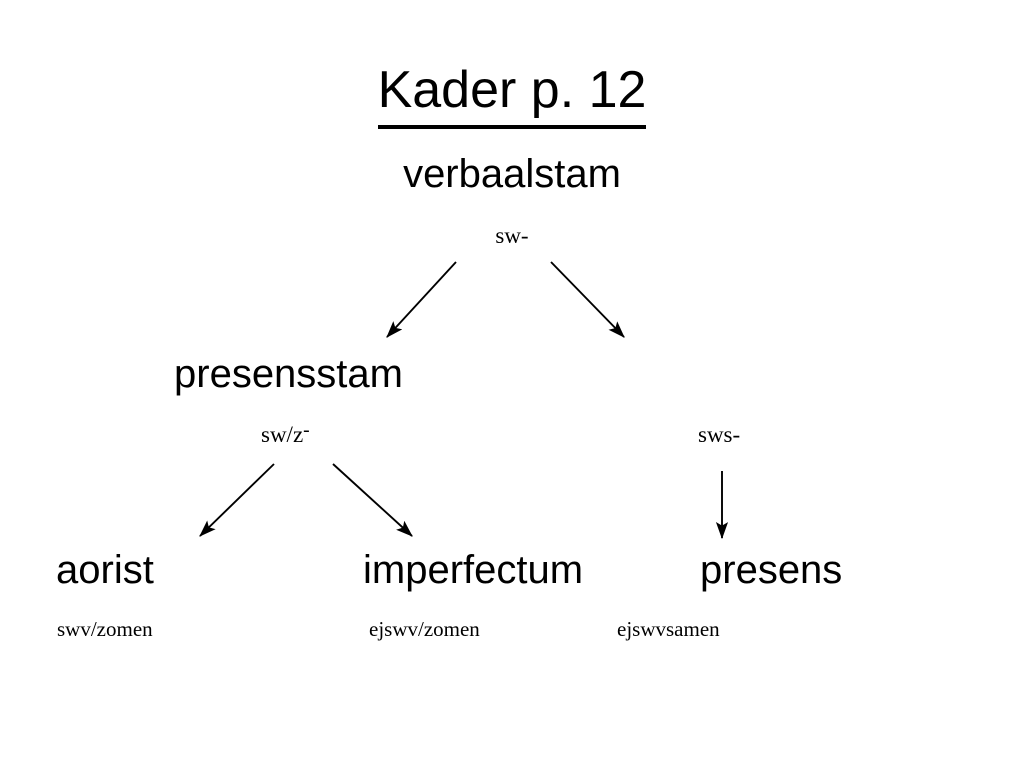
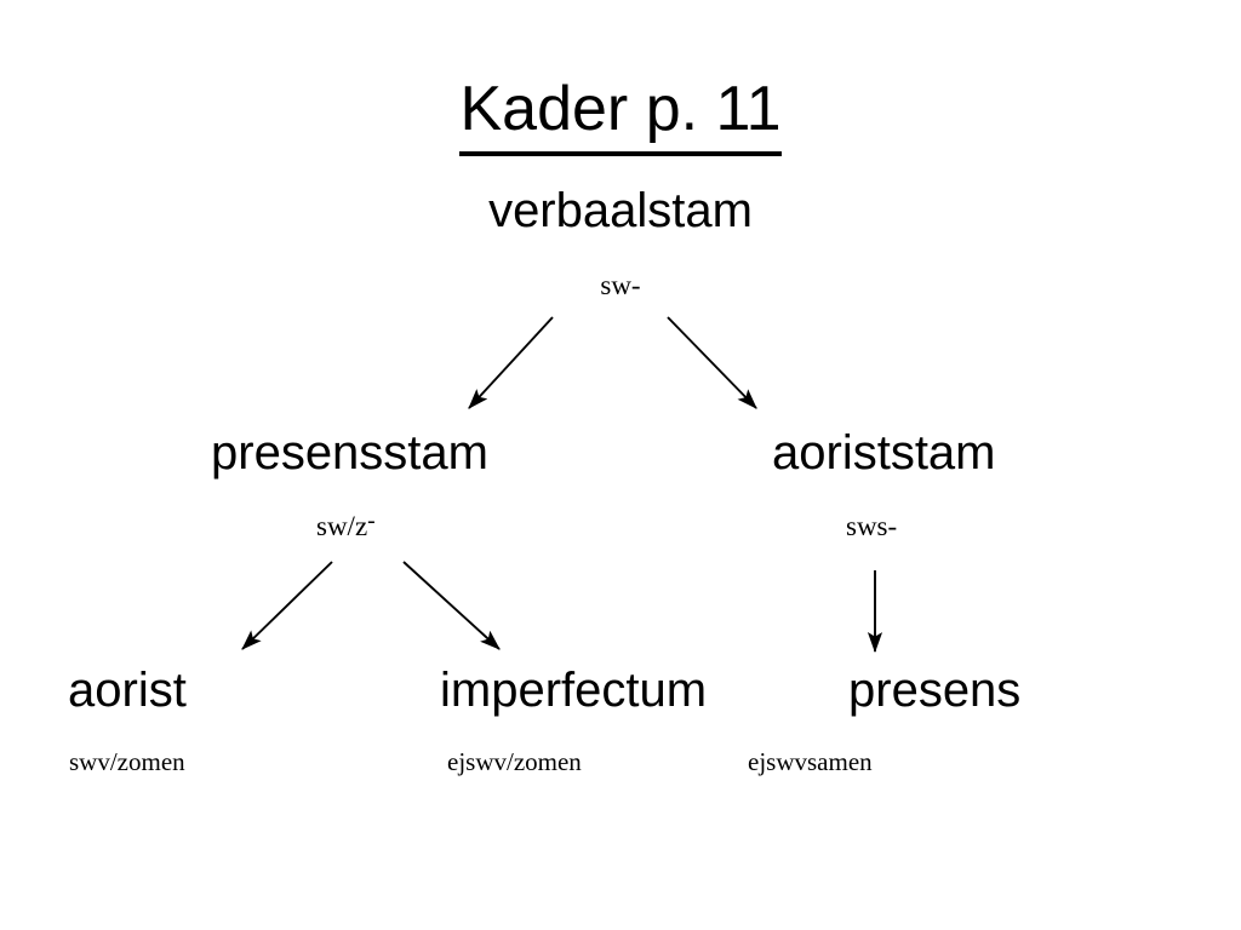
- Kader p. 12
+ Kader p. 11
  verbaalstam
  sw-
  presensstam
  sw/z-
+ aoriststam
  sws-
  aorist
  swv/zomen
  imperfectum
  ejswv/zomen
  presens
  ejswvsamen
